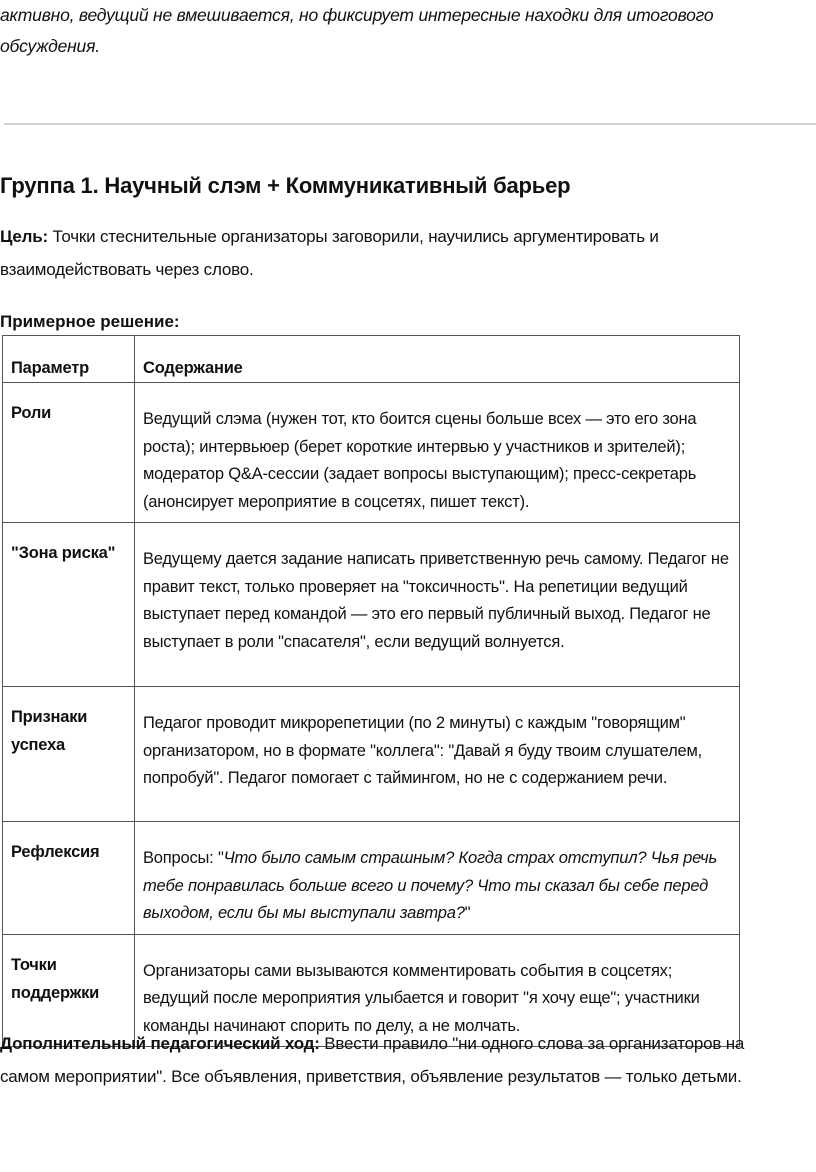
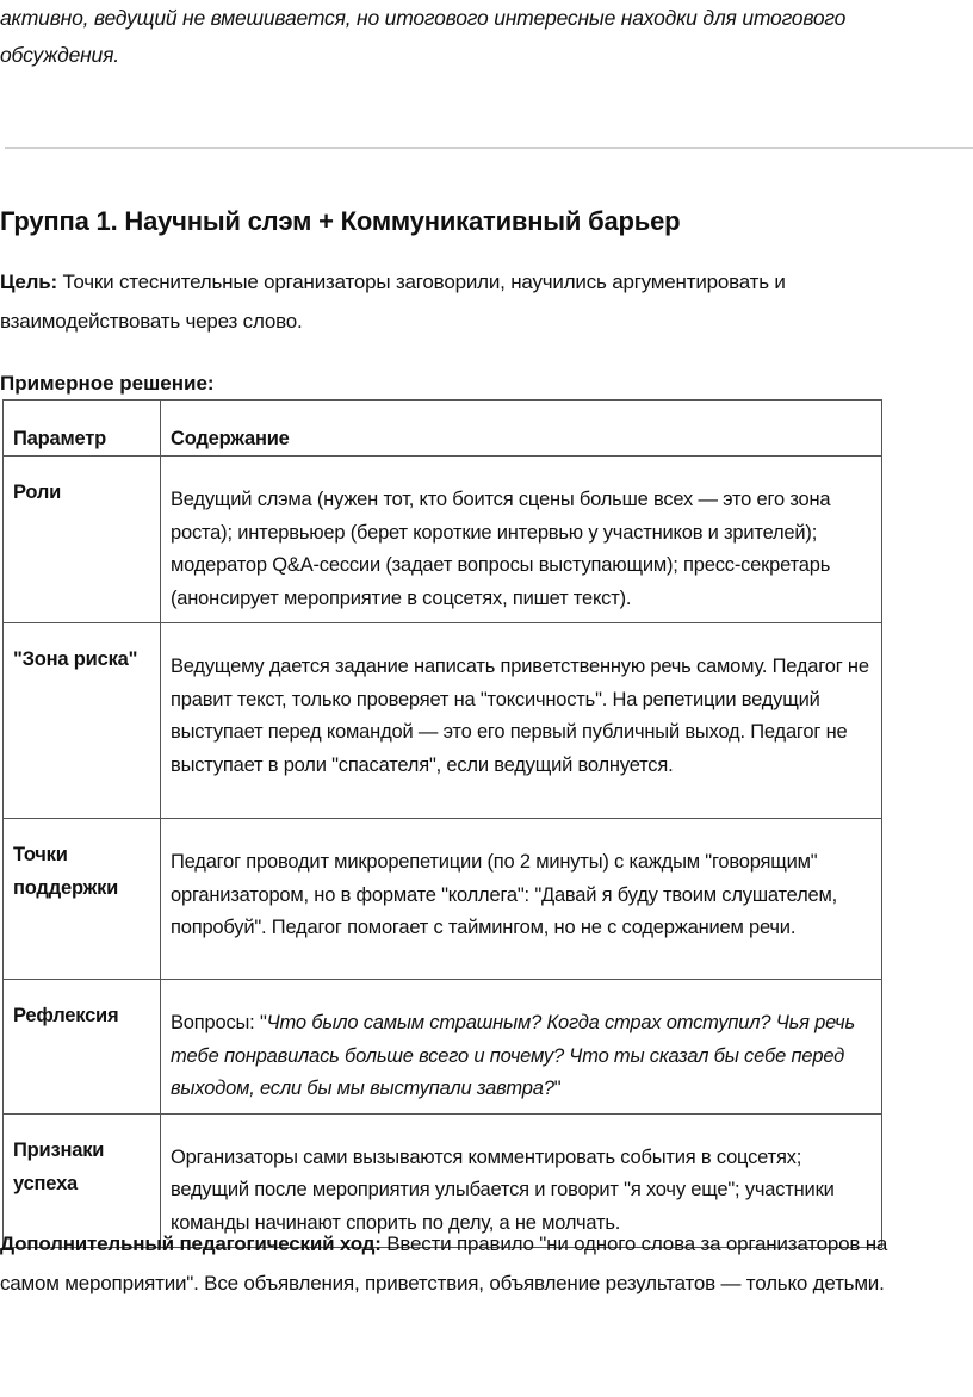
- активно, ведущий не вмешивается, но фиксирует интересные находки для итогового обсуждения.
+ активно, ведущий не вмешивается, но итогового интересные находки для итогового обсуждения.
  Группа 1. Научный слэм + Коммуникативный барьер
  Цель: Точки стеснительные организаторы заговорили, научились аргументировать и взаимодействовать через слово.
  Примерное решение:
  Параметр	Содержание
  Роли	Ведущий слэма (нужен тот, кто боится сцены больше всех — это его зона роста); интервьюер (берет короткие интервью у участников и зрителей); модератор Q&A-сессии (задает вопросы выступающим); пресс-секретарь (анонсирует мероприятие в соцсетях, пишет текст).
  "Зона риска"	Ведущему дается задание написать приветственную речь самому. Педагог не правит текст, только проверяет на "токсичность". На репетиции ведущий выступает перед командой — это его первый публичный выход. Педагог не выступает в роли "спасателя", если ведущий волнуется.
- Признаки успеха	Педагог проводит микрорепетиции (по 2 минуты) с каждым "говорящим" организатором, но в формате "коллега": "Давай я буду твоим слушателем, попробуй". Педагог помогает с таймингом, но не с содержанием речи.
+ Точки поддержки	Педагог проводит микрорепетиции (по 2 минуты) с каждым "говорящим" организатором, но в формате "коллега": "Давай я буду твоим слушателем, попробуй". Педагог помогает с таймингом, но не с содержанием речи.
  Рефлексия	Вопросы: "Что было самым страшным? Когда страх отступил? Чья речь тебе понравилась больше всего и почему? Что ты сказал бы себе перед выходом, если бы мы выступали завтра?"
- Точки поддержки	Организаторы сами вызываются комментировать события в соцсетях; ведущий после мероприятия улыбается и говорит "я хочу еще"; участники команды начинают спорить по делу, а не молчать.
+ Признаки успеха	Организаторы сами вызываются комментировать события в соцсетях; ведущий после мероприятия улыбается и говорит "я хочу еще"; участники команды начинают спорить по делу, а не молчать.
  Дополнительный педагогический ход: Ввести правило "ни одного слова за организаторов на самом мероприятии". Все объявления, приветствия, объявление результатов — только детьми.
